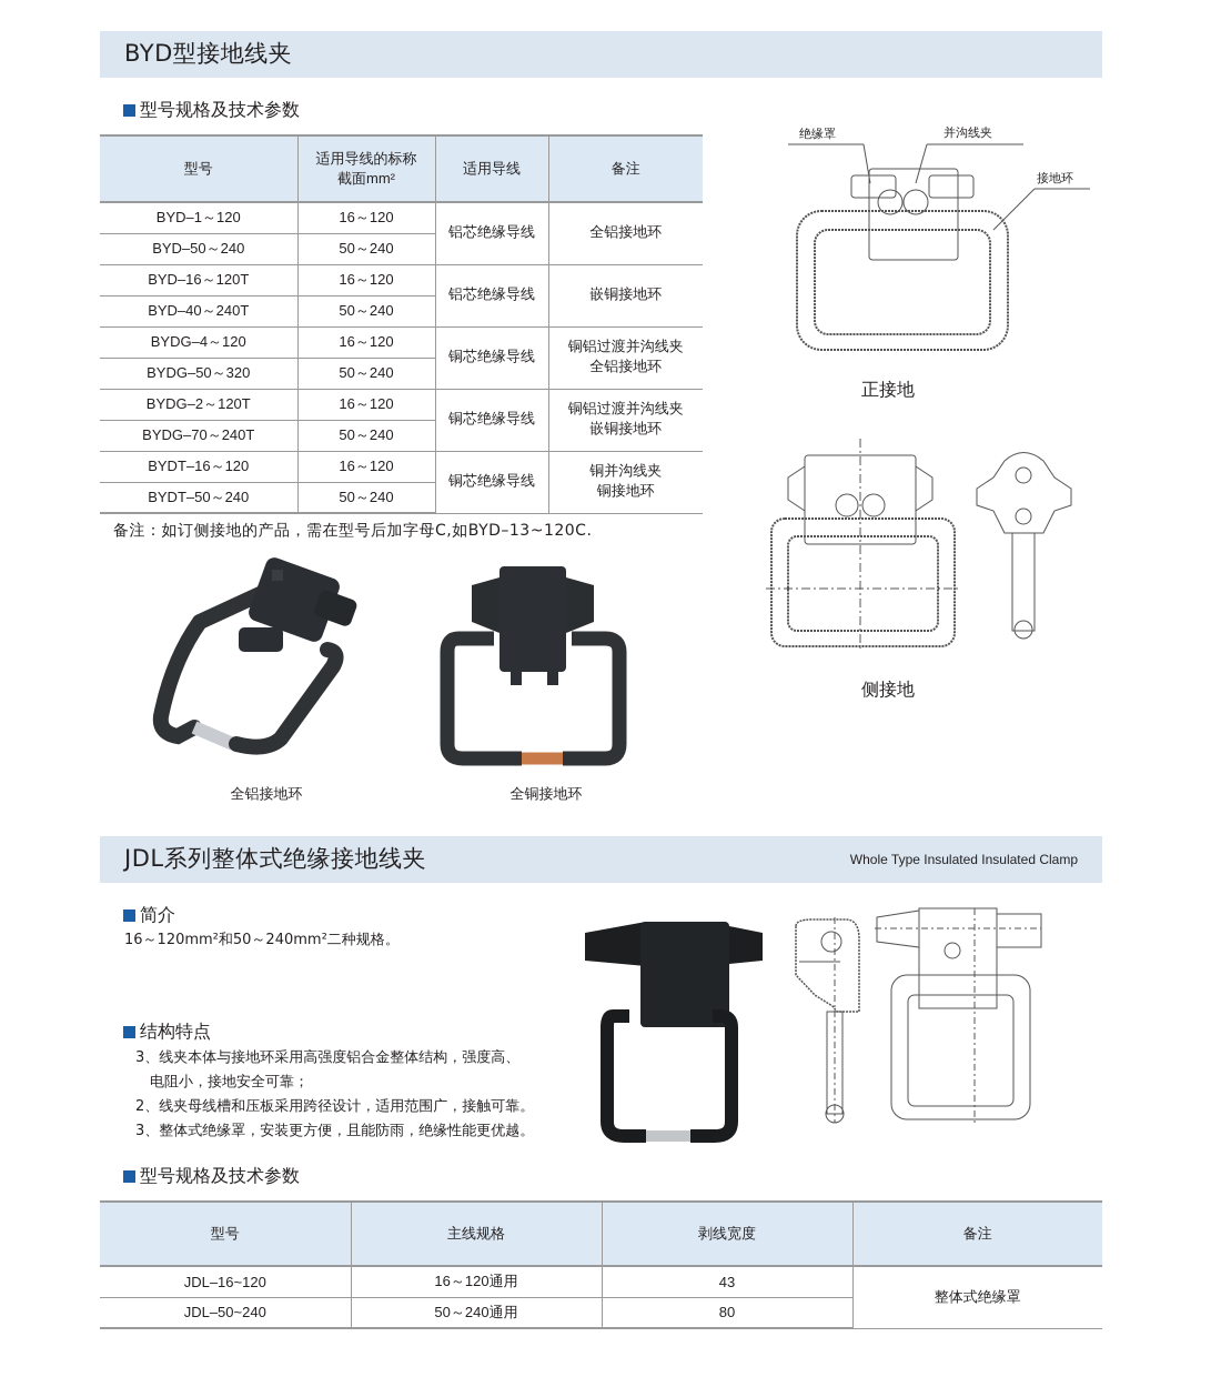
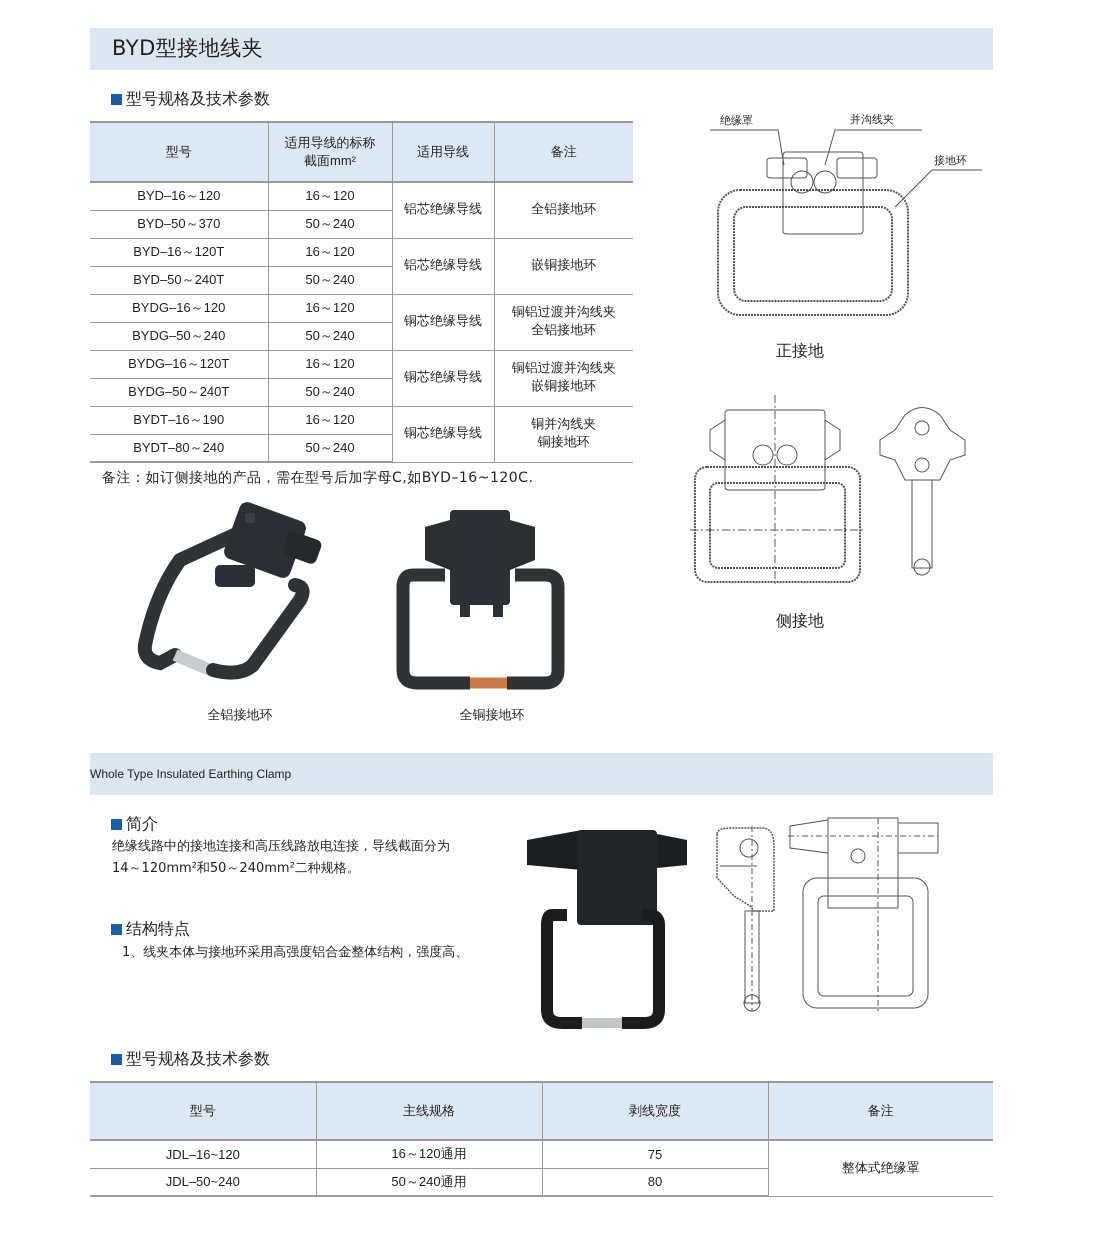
  BYD型接地线夹
  型号规格及技术参数
  型号	适用导线的标称 截面mm²	适用导线	备注
- BYD–1～120	16～120	铝芯绝缘导线	全铝接地环
+ BYD–16～120	16～120	铝芯绝缘导线	全铝接地环
- BYD–50～240	50～240
+ BYD–50～370	50～240
  BYD–16～120T	16～120	铝芯绝缘导线	嵌铜接地环
- BYD–40～240T	50～240
+ BYD–50～240T	50～240
- BYDG–4～120	16～120	铜芯绝缘导线	铜铝过渡并沟线夹 全铝接地环
+ BYDG–16～120	16～120	铜芯绝缘导线	铜铝过渡并沟线夹 全铝接地环
- BYDG–50～320	50～240
+ BYDG–50～240	50～240
- BYDG–2～120T	16～120	铜芯绝缘导线	铜铝过渡并沟线夹 嵌铜接地环
+ BYDG–16～120T	16～120	铜芯绝缘导线	铜铝过渡并沟线夹 嵌铜接地环
- BYDG–70～240T	50～240
+ BYDG–50～240T	50～240
- BYDT–16～120	16～120	铜芯绝缘导线	铜并沟线夹 铜接地环
+ BYDT–16～190	16～120	铜芯绝缘导线	铜并沟线夹 铜接地环
- BYDT–50～240	50～240
+ BYDT–80～240	50～240
- 备注：如订侧接地的产品，需在型号后加字母C,如BYD–13~120C.
+ 备注：如订侧接地的产品，需在型号后加字母C,如BYD–16~120C.
  全铝接地环
  全铜接地环
  绝缘罩
  并沟线夹
  接地环
  正接地
  侧接地
- JDL系列整体式绝缘接地线夹
- Whole Type Insulated Insulated Clamp
+ Whole Type Insulated Earthing Clamp
  简介
+ 绝缘线路中的接地连接和高压线路放电连接，导线截面分为
- 16～120mm²和50～240mm²二种规格。
+ 14～120mm²和50～240mm²二种规格。
  结构特点
- 3、线夹本体与接地环采用高强度铝合金整体结构，强度高、
+ 1、线夹本体与接地环采用高强度铝合金整体结构，强度高、
- 电阻小，接地安全可靠；
- 2、线夹母线槽和压板采用跨径设计，适用范围广，接触可靠。
- 3、整体式绝缘罩，安装更方便，且能防雨，绝缘性能更优越。
  型号规格及技术参数
  型号	主线规格	剥线宽度	备注
- JDL–16~120	16～120通用	43	整体式绝缘罩
+ JDL–16~120	16～120通用	75	整体式绝缘罩
  JDL–50~240	50～240通用	80
